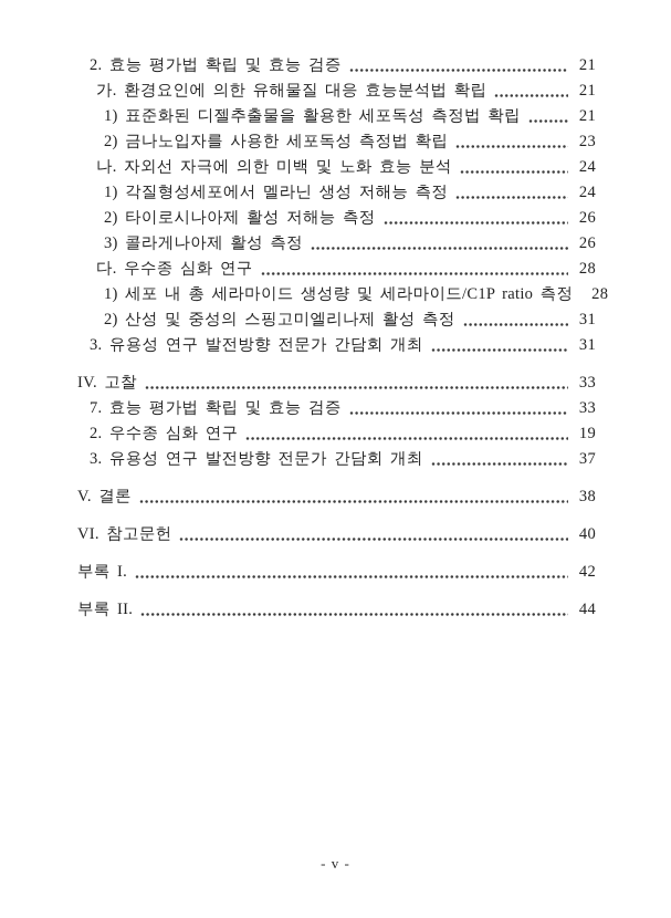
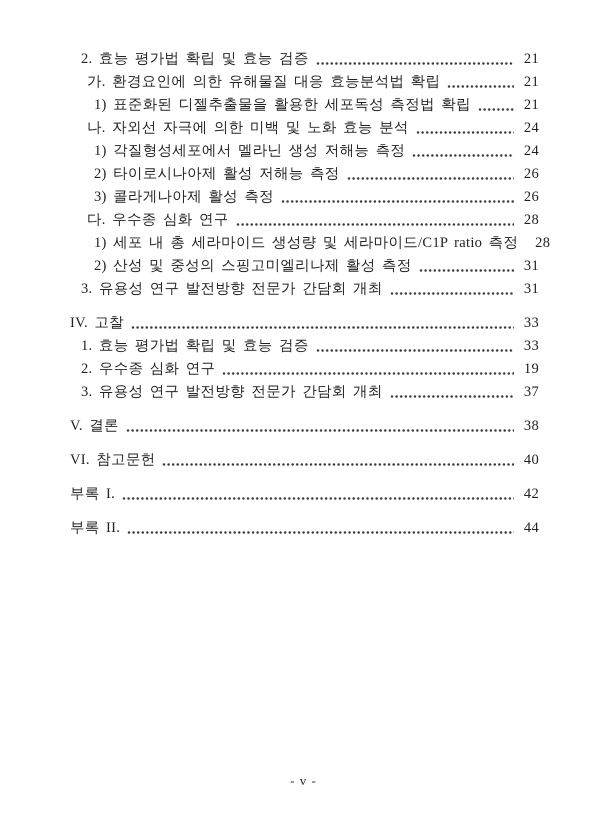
  2. 효능 평가법 확립 및 효능 검증
  21
  가. 환경요인에 의한 유해물질 대응 효능분석법 확립
  21
  1) 표준화된 디젤추출물을 활용한 세포독성 측정법 확립
  21
- 2) 금나노입자를 사용한 세포독성 측정법 확립
- 23
  나. 자외선 자극에 의한 미백 및 노화 효능 분석
  24
  1) 각질형성세포에서 멜라닌 생성 저해능 측정
  24
  2) 타이로시나아제 활성 저해능 측정
  26
  3) 콜라게나아제 활성 측정
  26
  다. 우수종 심화 연구
  28
  1) 세포 내 총 세라마이드 생성량 및 세라마이드/C1P ratio 측정
  28
  2) 산성 및 중성의 스핑고미엘리나제 활성 측정
  31
  3. 유용성 연구 발전방향 전문가 간담회 개최
  31
  IV. 고찰
  33
- 7. 효능 평가법 확립 및 효능 검증
+ 1. 효능 평가법 확립 및 효능 검증
  33
  2. 우수종 심화 연구
  19
  3. 유용성 연구 발전방향 전문가 간담회 개최
  37
  V. 결론
  38
  VI. 참고문헌
  40
  부록 I.
  42
  부록 II.
  44
  - v -
